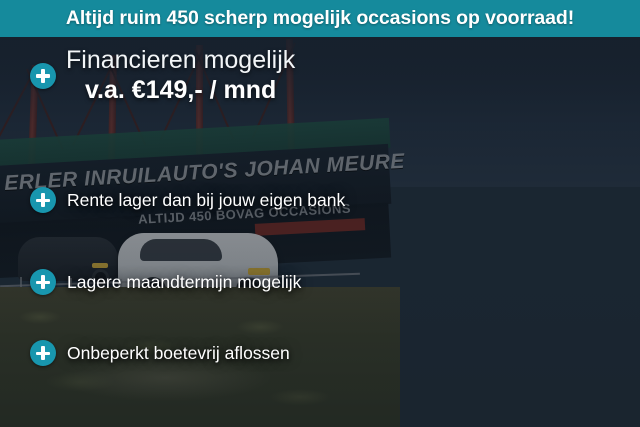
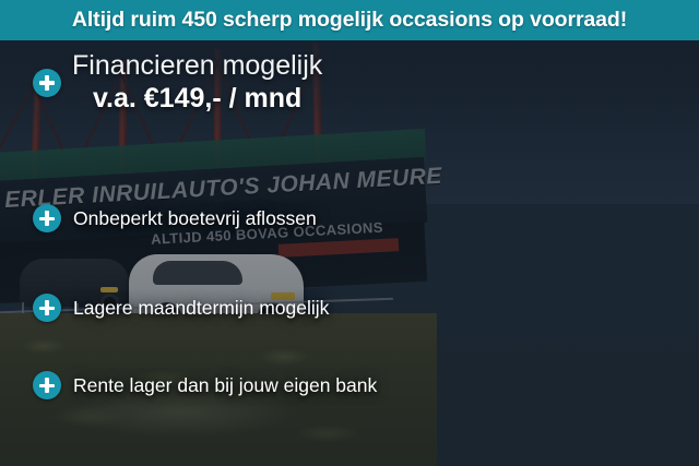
  Altijd ruim 450 scherp mogelijk occasions op voorraad!
  Financieren mogelijk
  v.a. €149,- / mnd
- Rente lager dan bij jouw eigen bank
+ Onbeperkt boetevrij aflossen
  Lagere maandtermijn mogelijk
- Onbeperkt boetevrij aflossen
+ Rente lager dan bij jouw eigen bank
